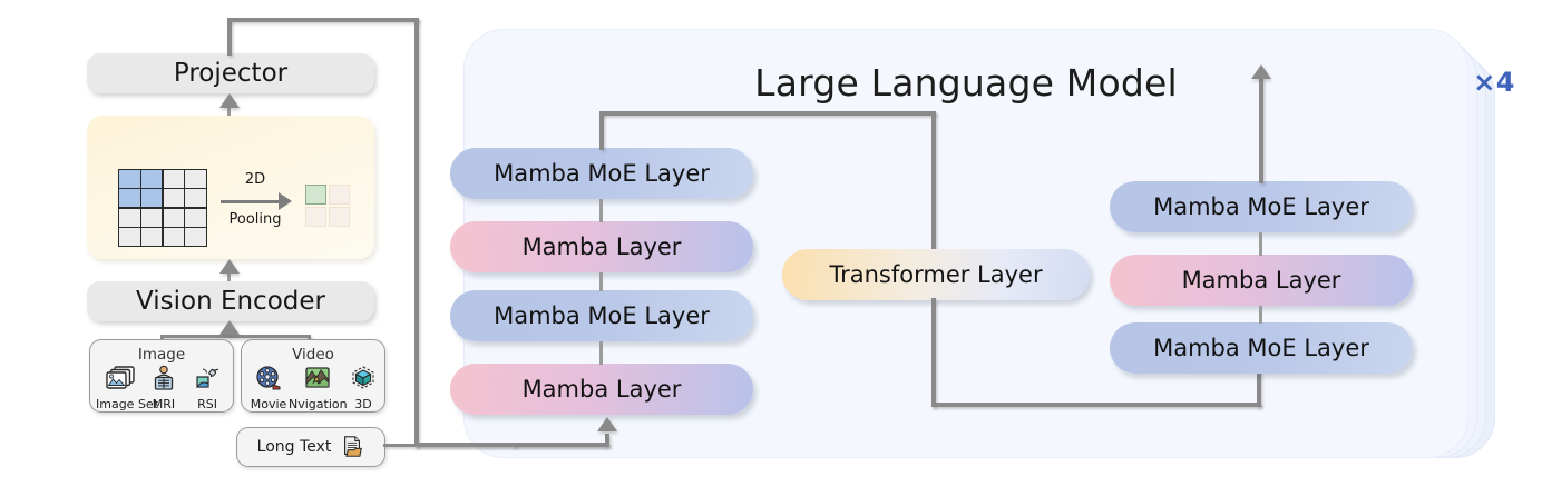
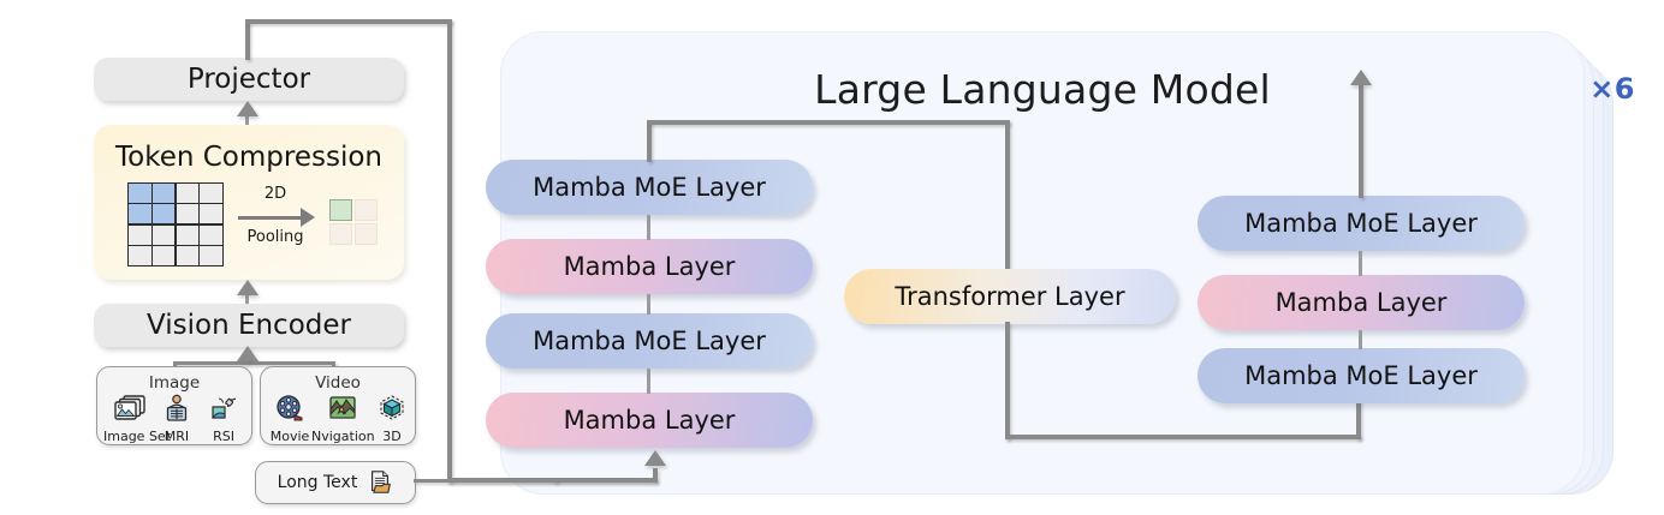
  Large Language Model
- ×4
+ ×6
  Projector
+ Token Compression
  2D
  Pooling
  Vision Encoder
  Image
  Image S
  MRI
  RSI
  Video
  Movie
  Nvigation
  3D
  Long Text
  Mamba MoE Layer
  Mamba Layer
  Mamba MoE Layer
  Mamba Layer
  Transformer Layer
  Mamba MoE Layer
  Mamba Layer
  Mamba MoE Layer
